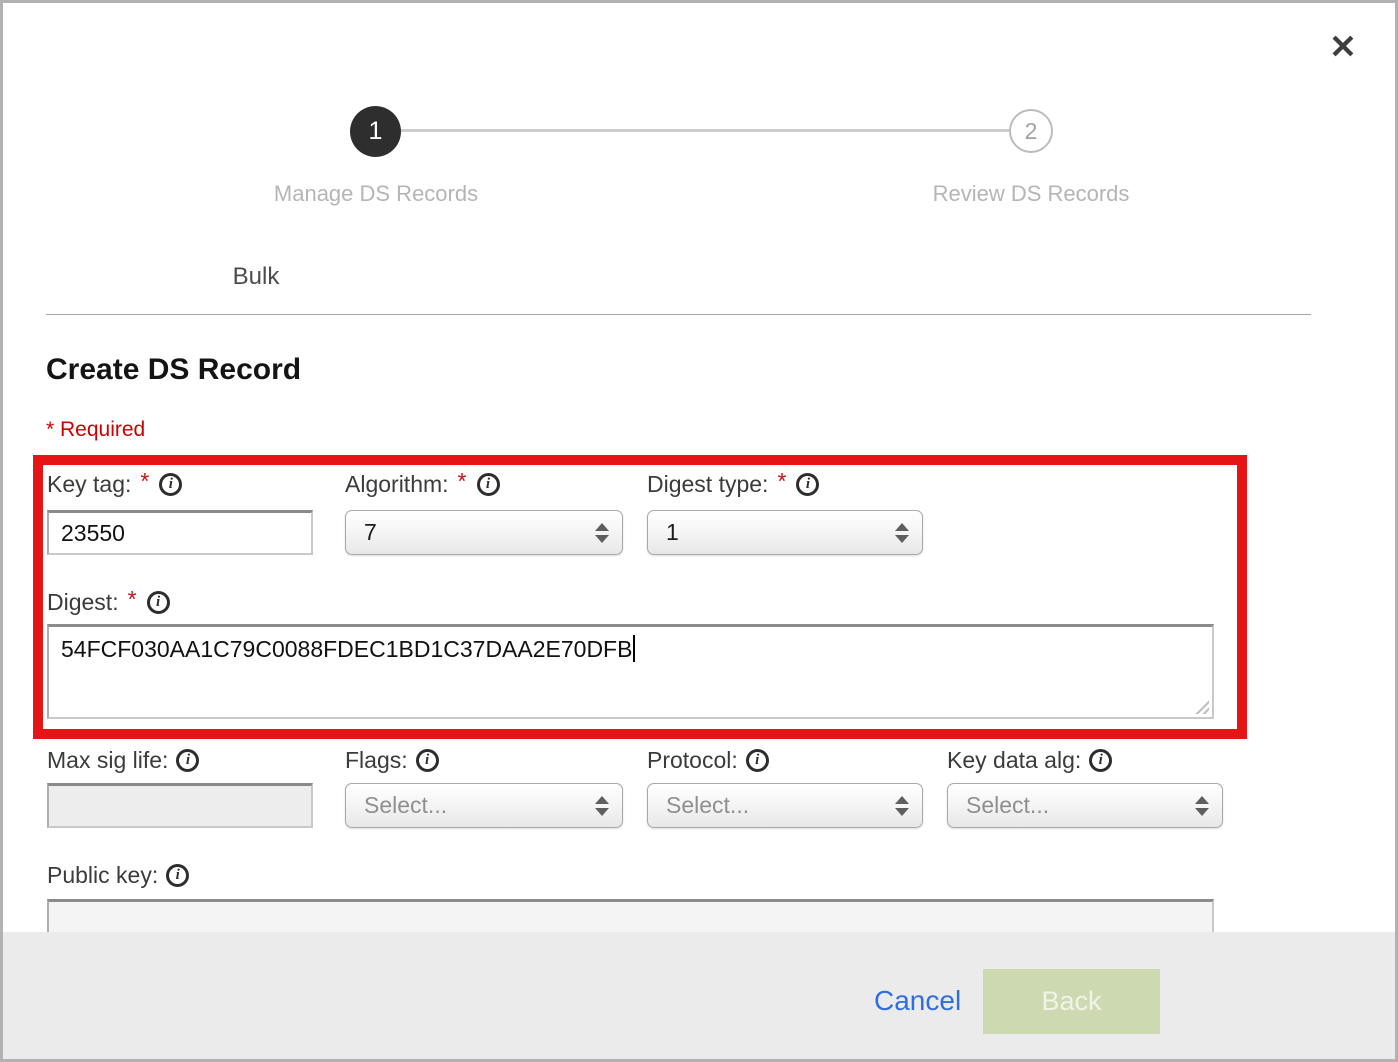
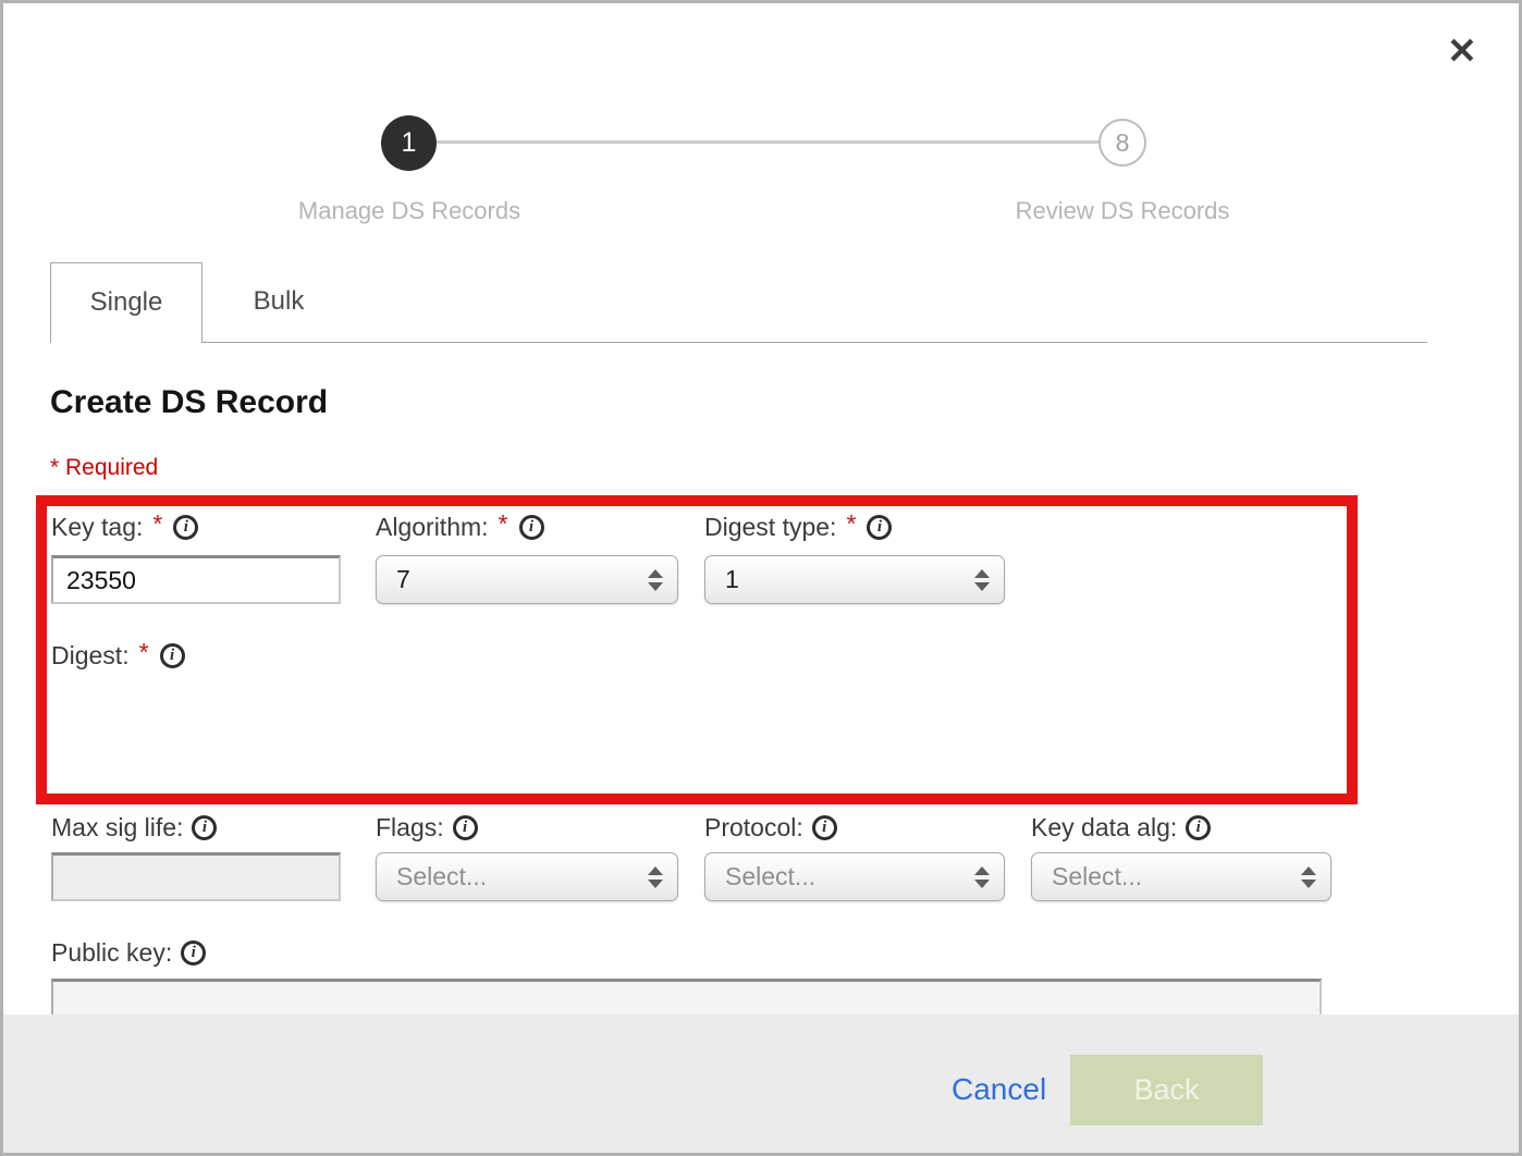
  ✕
  1
- 2
+ 8
  Manage DS Records
  Review DS Records
+ Single
  Bulk
  Create DS Record
  * Required
  Key tag:
  *
  i
  Algorithm:
  *
  i
  Digest type:
  *
  i
  23550
  7
  1
  Digest:
  *
  i
- 54FCF030AA1C79C0088FDEC1BD1C37DAA2E70DFB
  Max sig life:
  i
  Flags:
  i
  Protocol:
  i
  Key data alg:
  i
  Select...
  Select...
  Select...
  Public key:
  i
  Cancel
  Back
